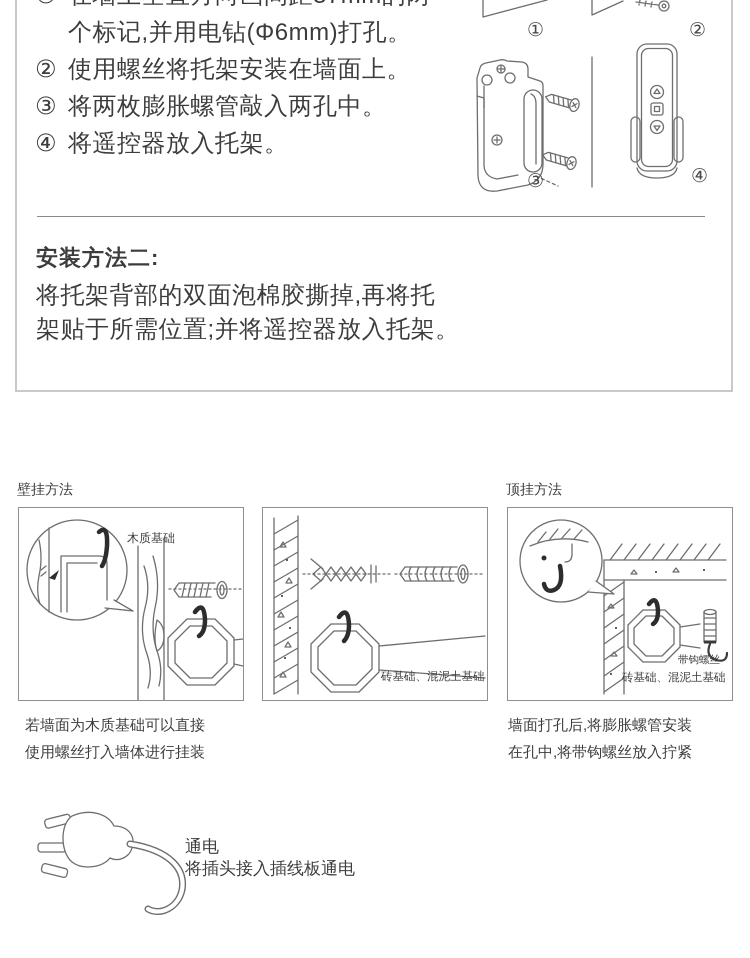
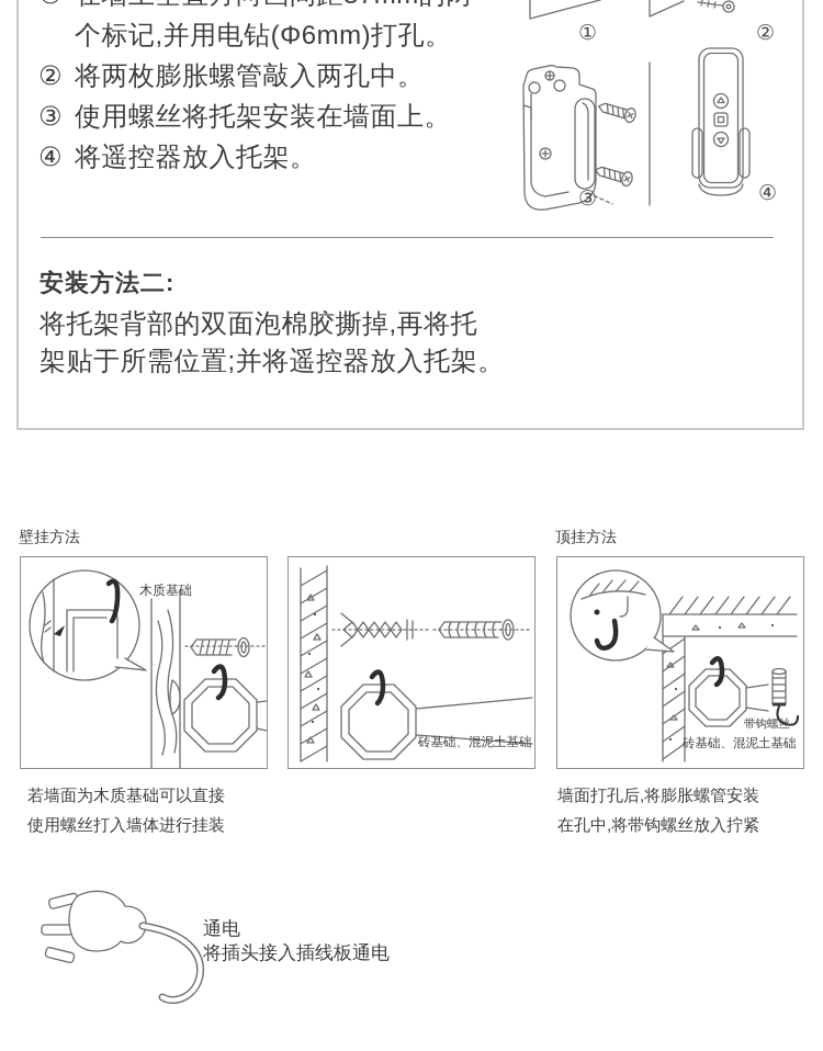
  个标记,并用电钻(Φ6mm)打孔。
  ②
- 使用螺丝将托架安装在墙面上。
+ 将两枚膨胀螺管敲入两孔中。
  ③
- 将两枚膨胀螺管敲入两孔中。
+ 使用螺丝将托架安装在墙面上。
  ④
  将遥控器放入托架。
  ①
  ②
  ③
  ④
  安装方法二:
  将托架背部的双面泡棉胶撕掉,再将托
  架贴于所需位置;并将遥控器放入托架。
  壁挂方法
  顶挂方法
  木质基础
  砖基础、混泥土基础
  带钩螺丝
  砖基础、混泥土基础
  若墙面为木质基础可以直接
  使用螺丝打入墙体进行挂装
  墙面打孔后,将膨胀螺管安装
  在孔中,将带钩螺丝放入拧紧
  通电
  将插头接入插线板通电
